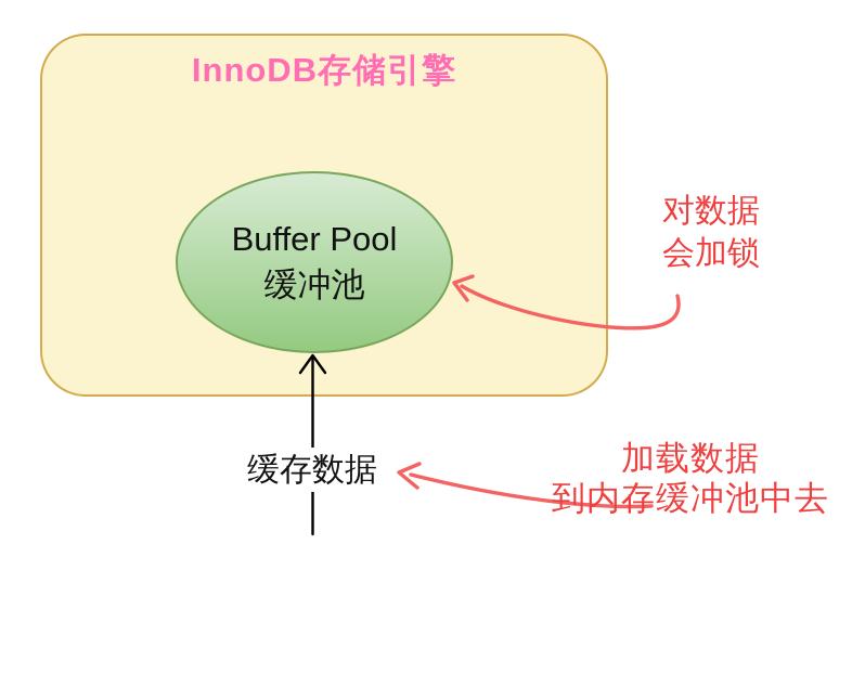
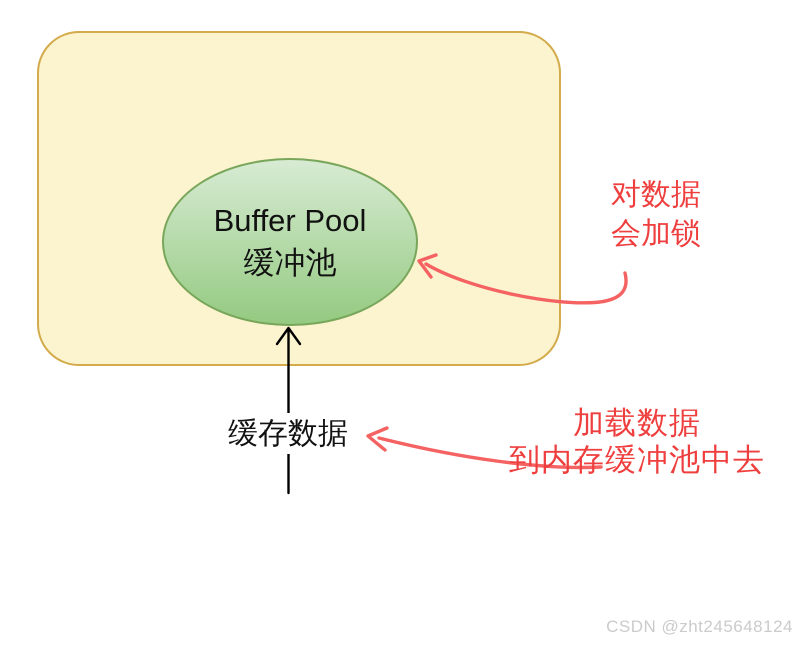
- InnoDB存储引擎
  Buffer Pool
  缓冲池
  缓存数据
  对数据
  会加锁
  加载数据
  到内存缓冲池中去
+ CSDN @zht245648124
